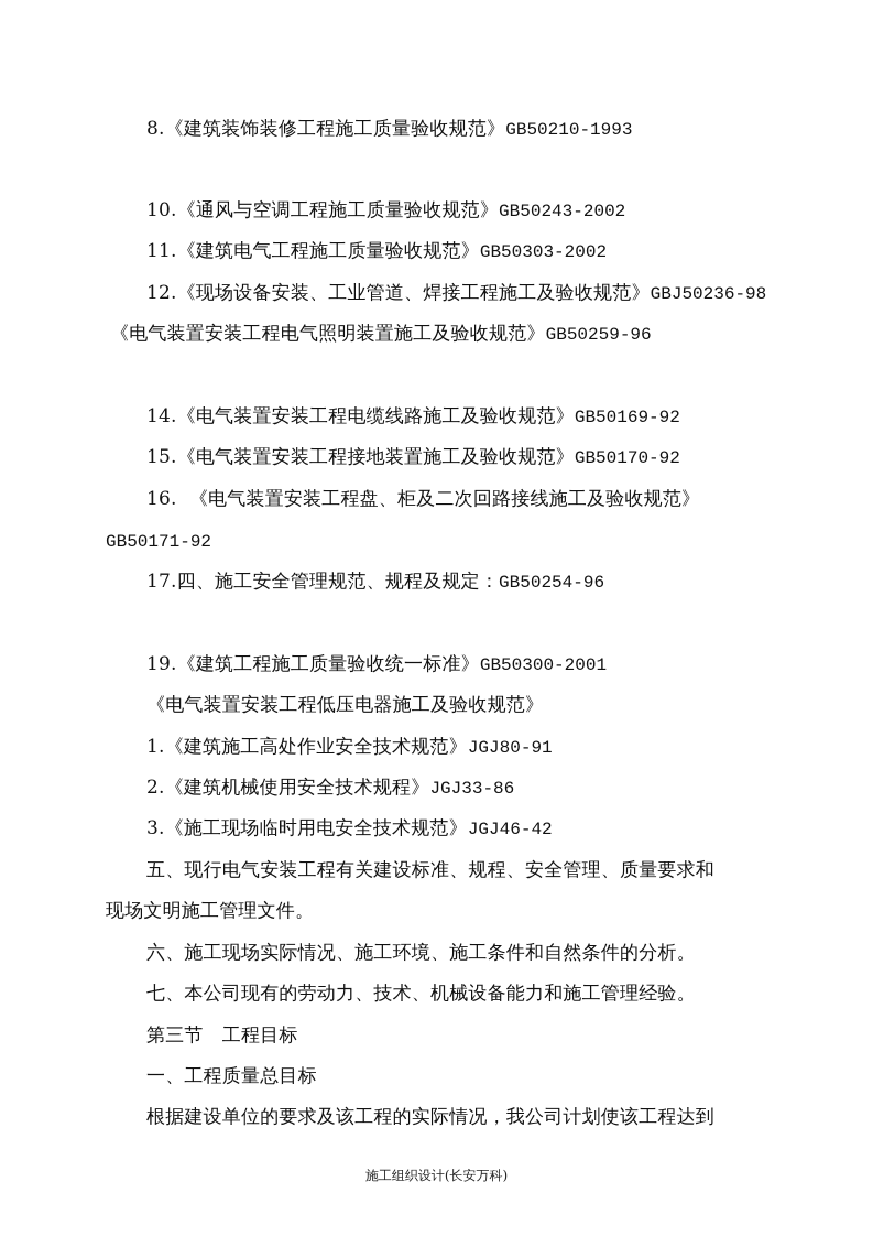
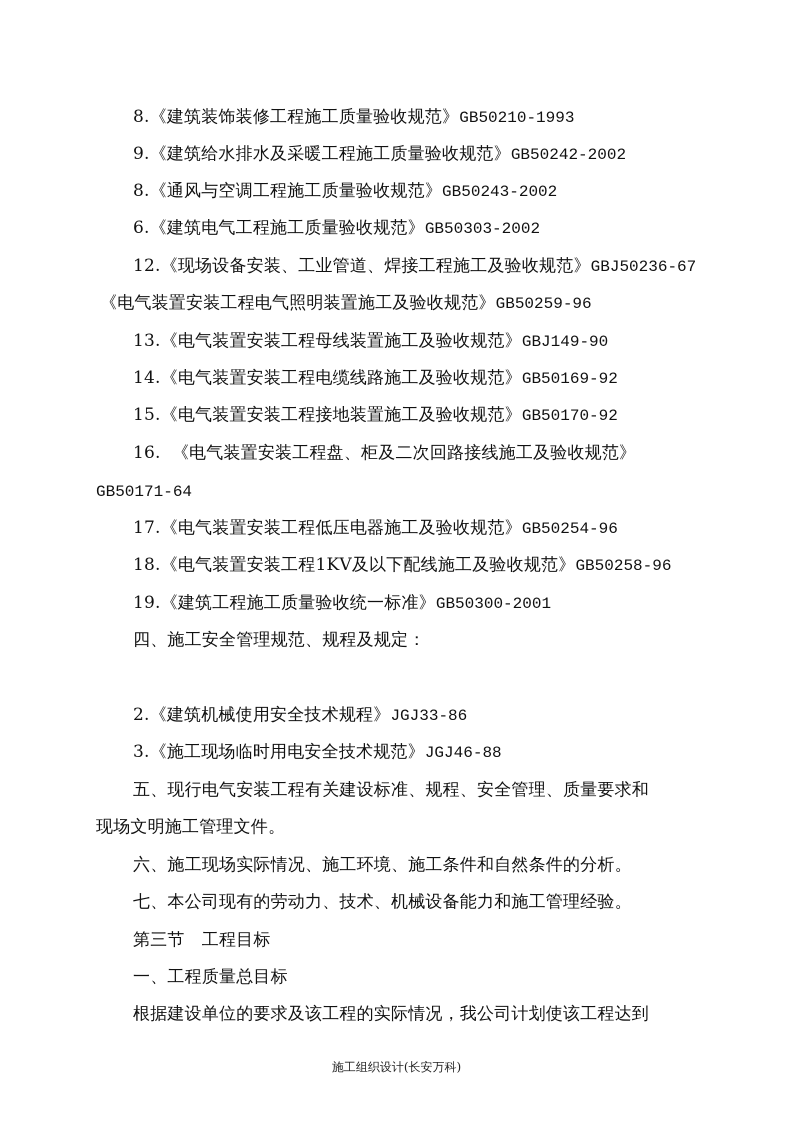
  8.《建筑装饰装修工程施工质量验收规范》GB50210-1993
+ 9.《建筑给水排水及采暖工程施工质量验收规范》GB50242-2002
- 10.《通风与空调工程施工质量验收规范》GB50243-2002
+ 8.《通风与空调工程施工质量验收规范》GB50243-2002
- 11.《建筑电气工程施工质量验收规范》GB50303-2002
+ 6.《建筑电气工程施工质量验收规范》GB50303-2002
- 12.《现场设备安装、工业管道、焊接工程施工及验收规范》GBJ50236-98
+ 12.《现场设备安装、工业管道、焊接工程施工及验收规范》GBJ50236-67
  《电气装置安装工程电气照明装置施工及验收规范》GB50259-96
+ 13.《电气装置安装工程母线装置施工及验收规范》GBJ149-90
  14.《电气装置安装工程电缆线路施工及验收规范》GB50169-92
  15.《电气装置安装工程接地装置施工及验收规范》GB50170-92
  16. 《电气装置安装工程盘、柜及二次回路接线施工及验收规范》
- GB50171-92
+ GB50171-64
- 17.四、施工安全管理规范、规程及规定：GB50254-96
+ 17.《电气装置安装工程低压电器施工及验收规范》GB50254-96
+ 18.《电气装置安装工程1KV及以下配线施工及验收规范》GB50258-96
  19.《建筑工程施工质量验收统一标准》GB50300-2001
- 《电气装置安装工程低压电器施工及验收规范》
+ 四、施工安全管理规范、规程及规定：
- 1.《建筑施工高处作业安全技术规范》JGJ80-91
  2.《建筑机械使用安全技术规程》JGJ33-86
- 3.《施工现场临时用电安全技术规范》JGJ46-42
+ 3.《施工现场临时用电安全技术规范》JGJ46-88
  五、现行电气安装工程有关建设标准、规程、安全管理、质量要求和
  现场文明施工管理文件。
  六、施工现场实际情况、施工环境、施工条件和自然条件的分析。
  七、本公司现有的劳动力、技术、机械设备能力和施工管理经验。
  第三节 工程目标
  一、工程质量总目标
  根据建设单位的要求及该工程的实际情况，我公司计划使该工程达到
  施工组织设计(长安万科)
